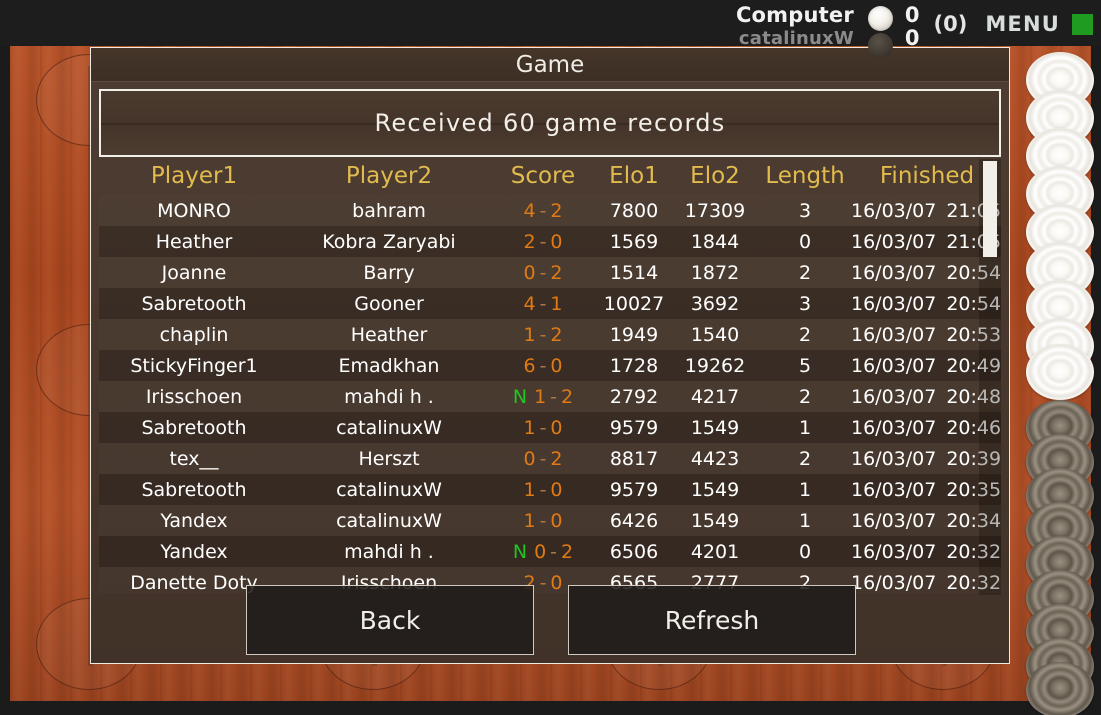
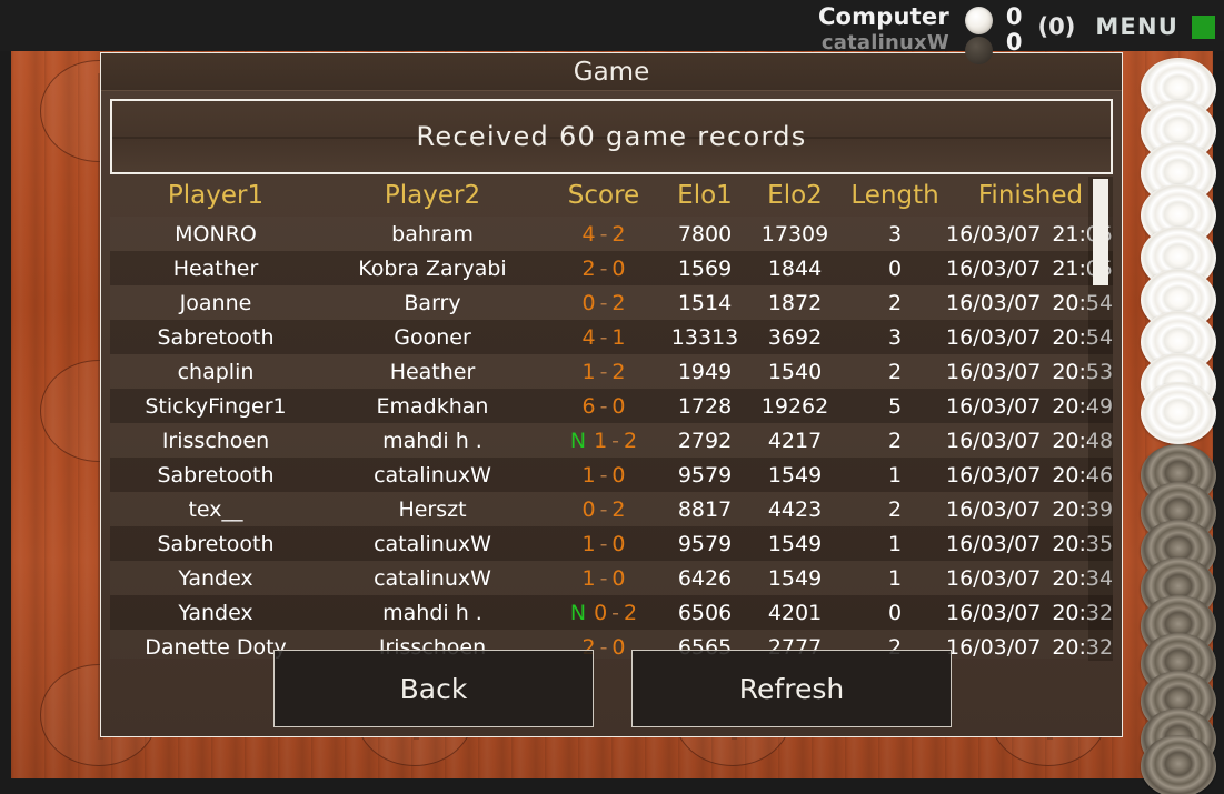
  Computer
  catalinuxW
  0
  0
  (0)
  MENU
  Game
  Received 60 game records
  Player1	Player2	Score	Elo1	Elo2	Length	Finished
  MONRO	bahram	4 - 2	7800	17309	3	16/03/07 21:
  Heather	Kobra Zaryabi	2 - 0	1569	1844	0	16/03/07 21:
  Joanne	Barry	0 - 2	1514	1872	2	16/03/07 20:54
- Sabretooth	Gooner	4 - 1	10027	3692	3	16/03/07 20:54
+ Sabretooth	Gooner	4 - 1	13313	3692	3	16/03/07 20:54
  chaplin	Heather	1 - 2	1949	1540	2	16/03/07 20:53
  StickyFinger1	Emadkhan	6 - 0	1728	19262	5	16/03/07 20:49
  Irisschoen	mahdi h .	N 1 - 2	2792	4217	2	16/03/07 20:48
  Sabretooth	catalinuxW	1 - 0	9579	1549	1	16/03/07 20:46
  tex__	Herszt	0 - 2	8817	4423	2	16/03/07 20:39
  Sabretooth	catalinuxW	1 - 0	9579	1549	1	16/03/07 20:35
  Yandex	catalinuxW	1 - 0	6426	1549	1	16/03/07 20:34
  Yandex	mahdi h .	N 0 - 2	6506	4201	0	16/03/07 20:32
  Danette Doty	Irisschoen	2 - 0	6565	2777	2	16/03/07 20:32
  Back
  Refresh
